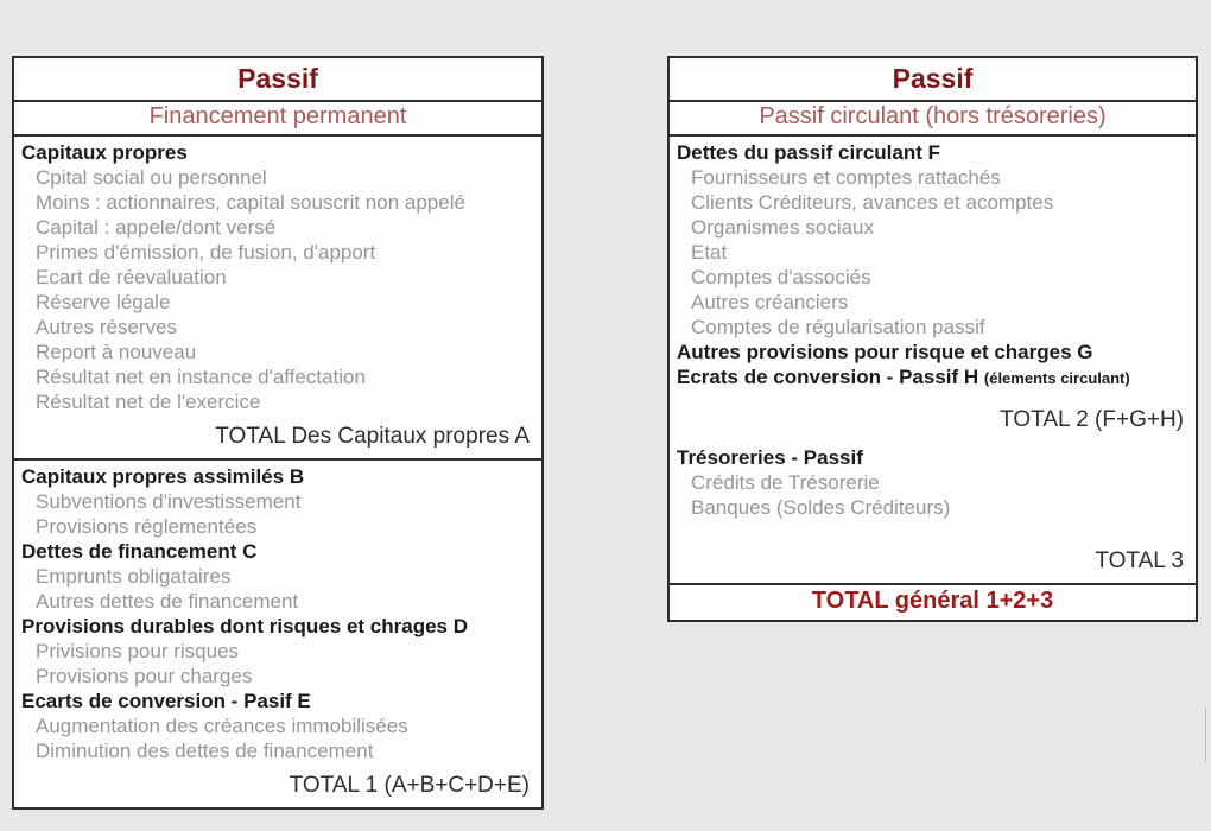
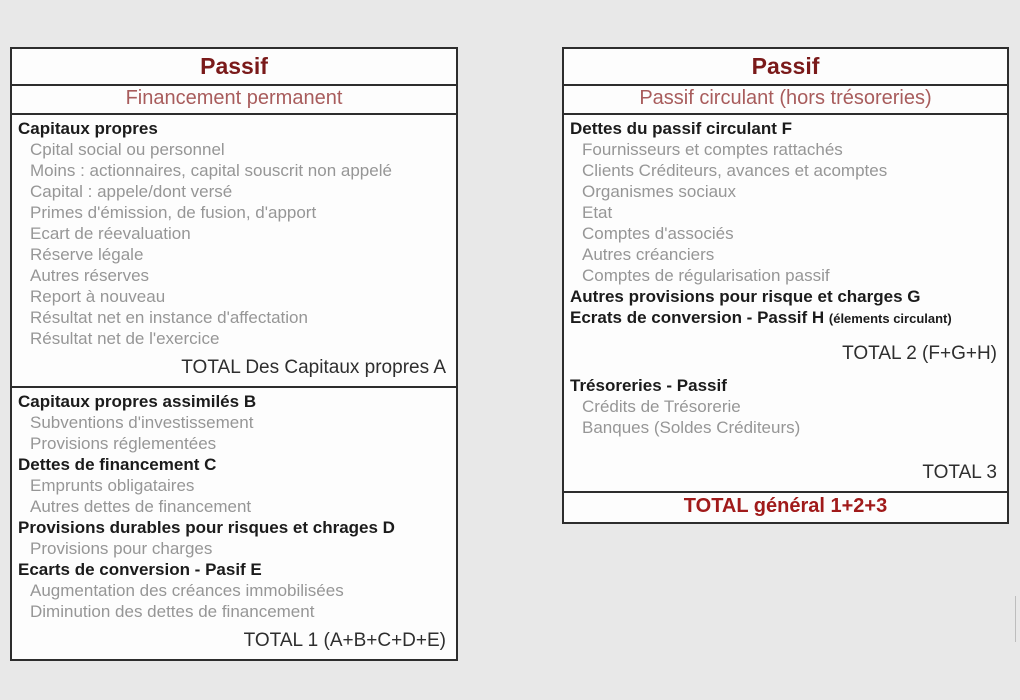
  Passif
  Financement permanent
  Capitaux propres
  Cpital social ou personnel
  Moins : actionnaires, capital souscrit non appelé
  Capital : appele/dont versé
  Primes d'émission, de fusion, d'apport
  Ecart de réevaluation
  Réserve légale
  Autres réserves
  Report à nouveau
  Résultat net en instance d'affectation
  Résultat net de l'exercice
  TOTAL Des Capitaux propres A
  Capitaux propres assimilés B
  Subventions d'investissement
  Provisions réglementées
  Dettes de financement C
  Emprunts obligataires
  Autres dettes de financement
- Provisions durables dont risques et chrages D
+ Provisions durables pour risques et chrages D
- Privisions pour risques
  Provisions pour charges
  Ecarts de conversion - Pasif E
  Augmentation des créances immobilisées
  Diminution des dettes de financement
  TOTAL 1 (A+B+C+D+E)
  Passif
  Passif circulant (hors trésoreries)
  Dettes du passif circulant F
  Fournisseurs et comptes rattachés
  Clients Créditeurs, avances et acomptes
  Organismes sociaux
  Etat
  Comptes d'associés
  Autres créanciers
  Comptes de régularisation passif
  Autres provisions pour risque et charges G
  Ecrats de conversion - Passif H (élements circulant)
  TOTAL 2 (F+G+H)
  Trésoreries - Passif
  Crédits de Trésorerie
  Banques (Soldes Créditeurs)
  TOTAL 3
  TOTAL général 1+2+3
